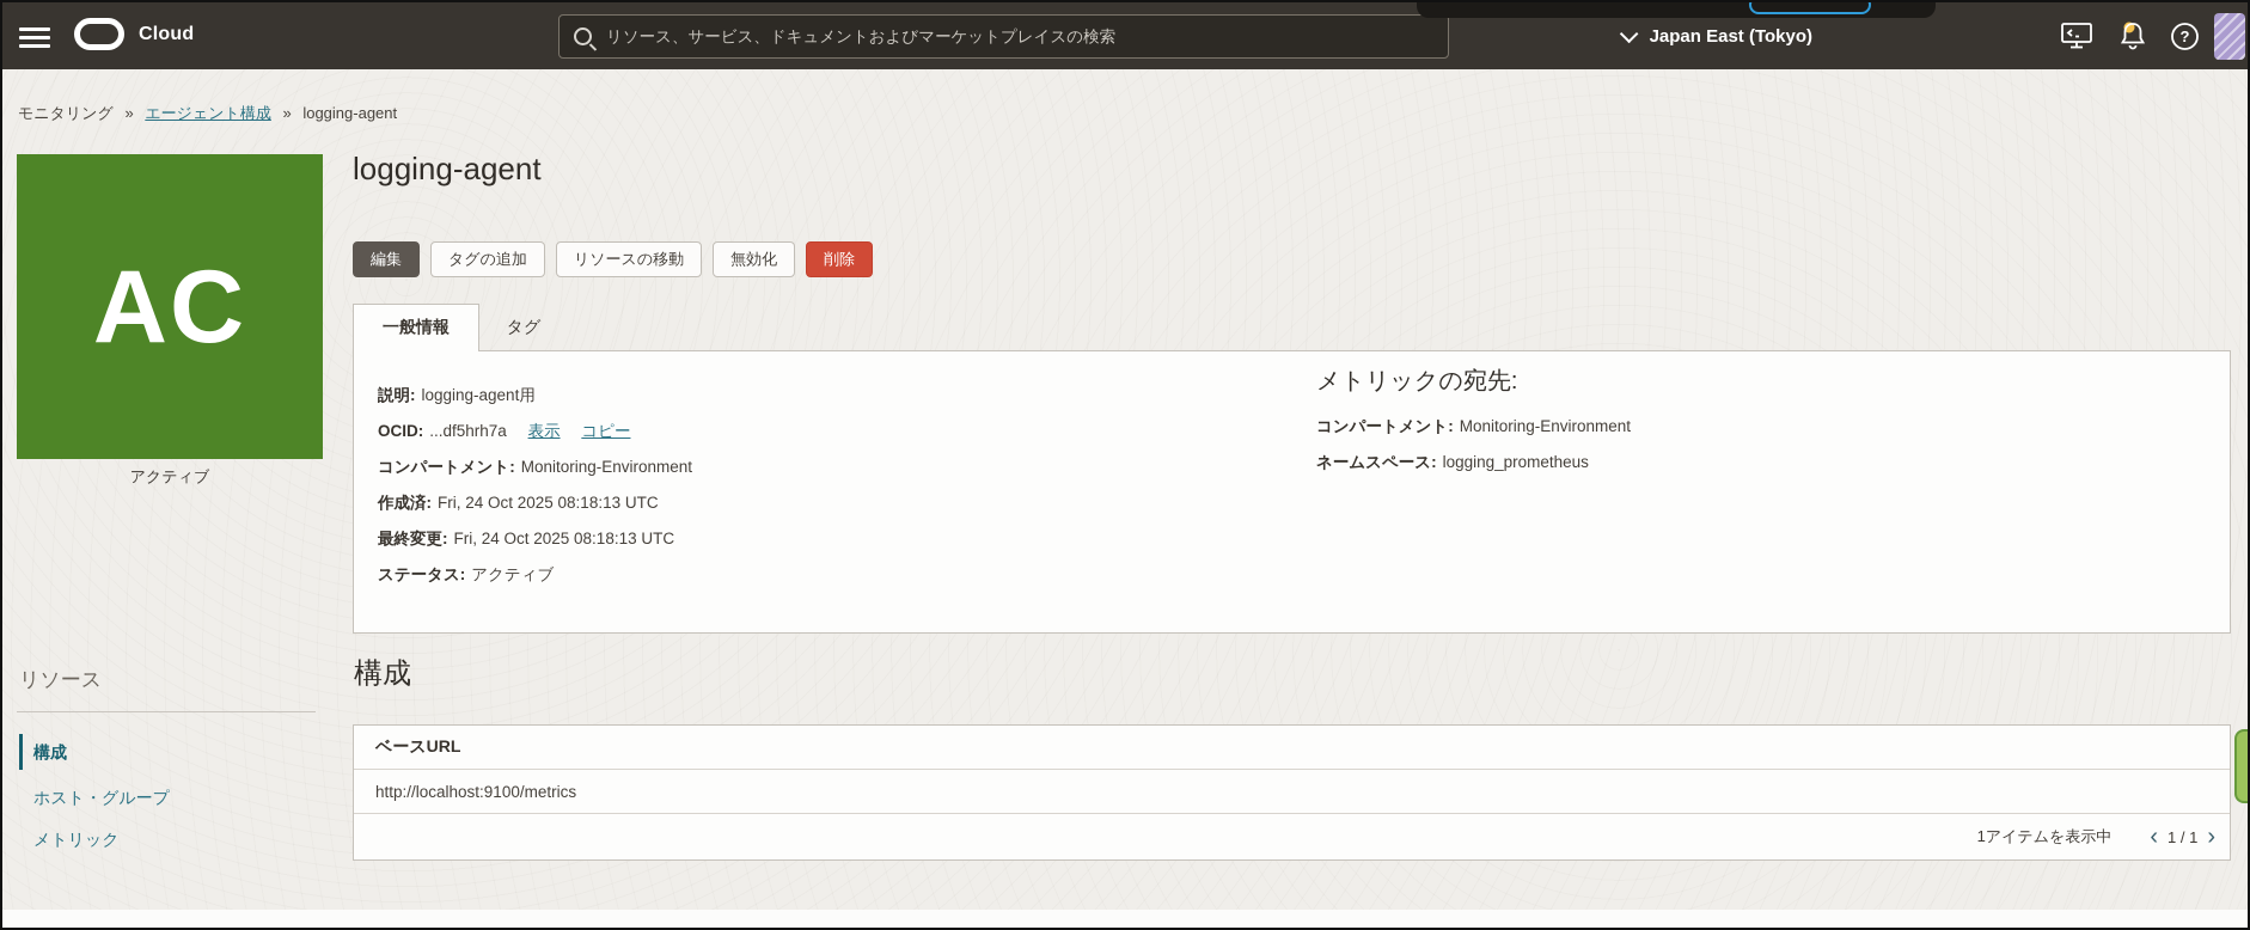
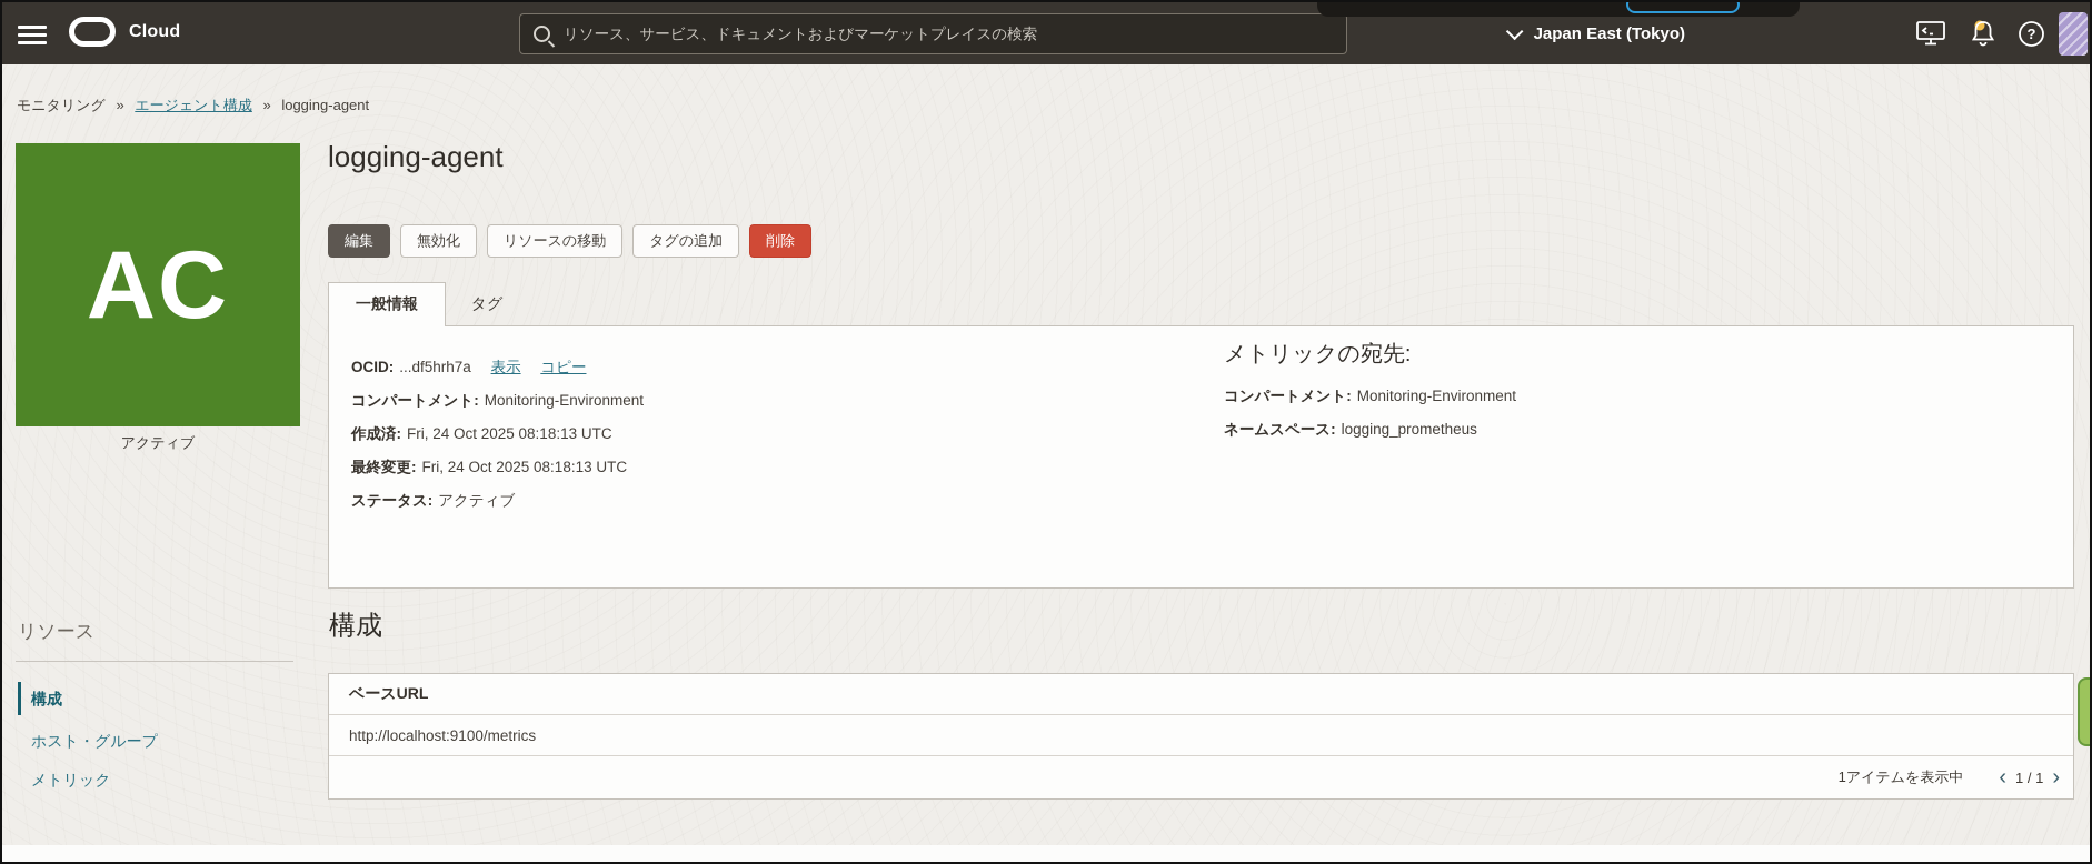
  Cloud
  リソース、サービス、ドキュメントおよびマーケットプレイスの検索
  Japan East (Tokyo)
  ?
  モニタリング » エージェント構成 » logging-agent
  AC
  アクティブ
  リソース
  構成
  ホスト・グループ
  メトリック
  logging-agent
  編集
- タグの追加
+ 無効化
  リソースの移動
- 無効化
+ タグの追加
  削除
  一般情報
  タグ
- 説明: logging-agent用
  OCID: ...df5hrh7a 表示 コピー
  コンパートメント: Monitoring-Environment
  作成済: Fri, 24 Oct 2025 08:18:13 UTC
  最終変更: Fri, 24 Oct 2025 08:18:13 UTC
  ステータス: アクティブ
  メトリックの宛先:
  コンパートメント: Monitoring-Environment
  ネームスペース: logging_prometheus
  構成
  ベースURL
  http://localhost:9100/metrics
  1アイテムを表示中
  ‹
  1 / 1
  ›
